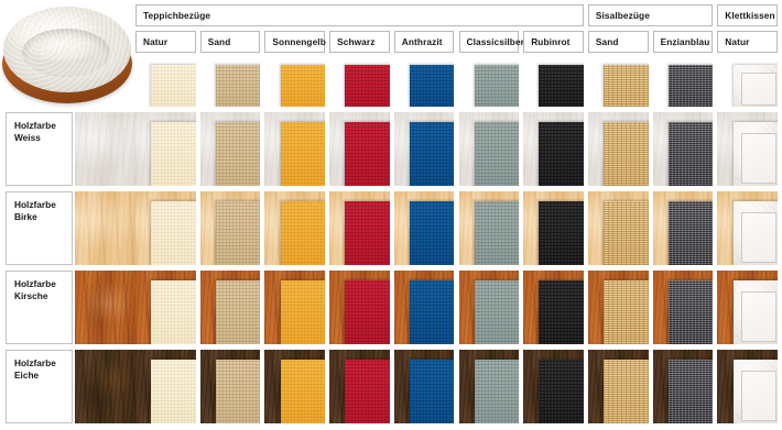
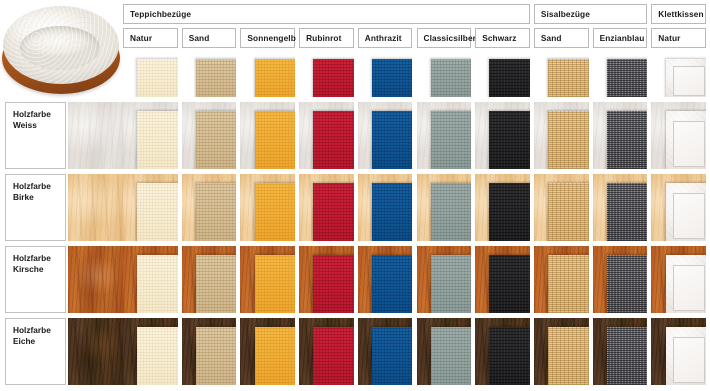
  Teppichbezüge
  Sisalbezüge
  Klettkissen
  Natur
  Sand
  Sonnengelb
- Schwarz
+ Rubinrot
  Anthrazit
  Classicsilbe
- Rubinrot
+ Schwarz
  Sand
  Enzianblau
  Natur
  Holzfarbe
  Weiss
  Holzfarbe
  Birke
  Holzfarbe
  Kirsche
  Holzfarbe
  Eiche
